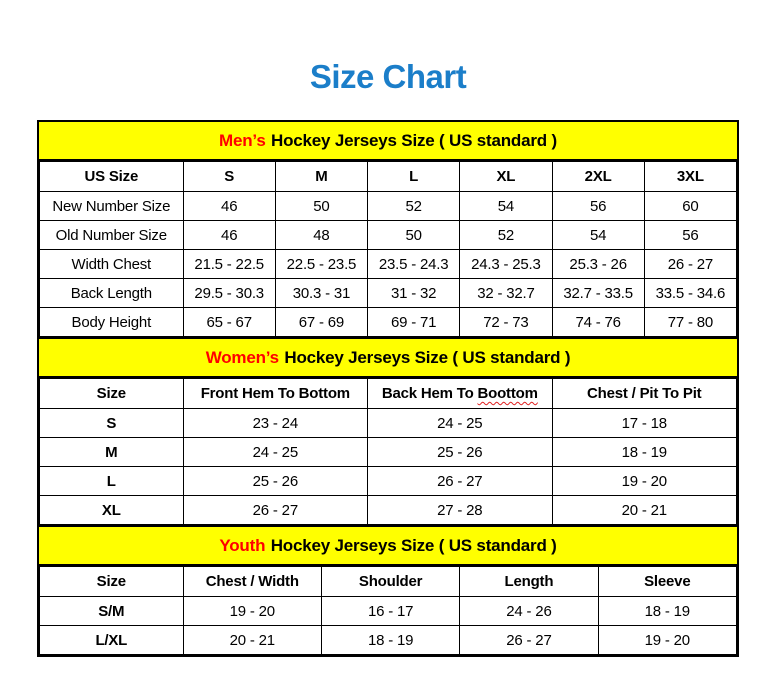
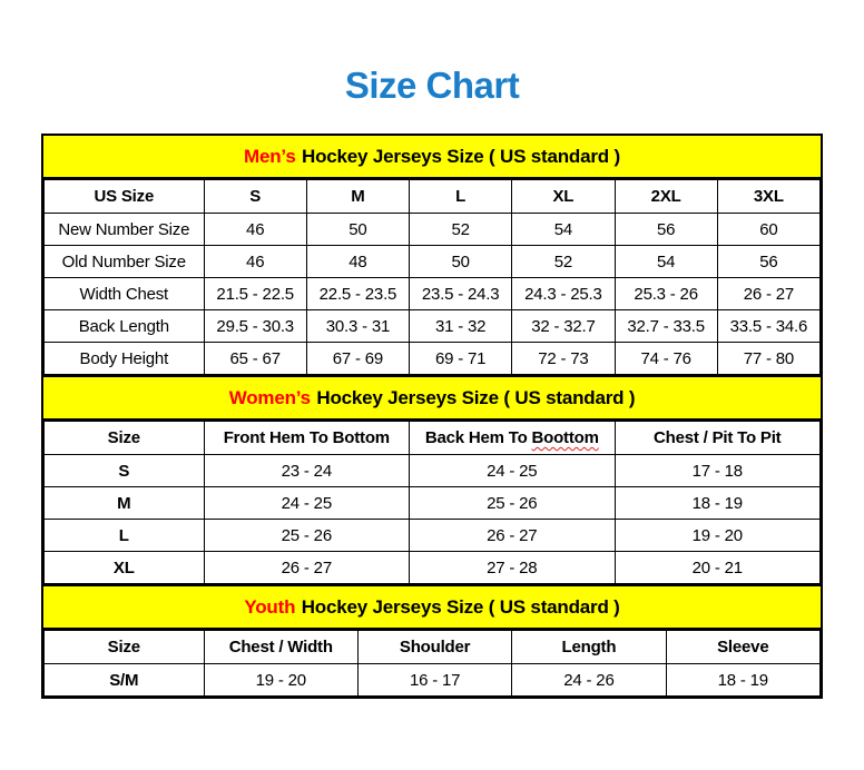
  Size Chart
  Men’s
  Hockey Jerseys Size ( US standard )
  US Size	S	M	L	XL	2XL	3XL
  New Number Size	46	50	52	54	56	60
  Old Number Size	46	48	50	52	54	56
  Width Chest	21.5 - 22.5	22.5 - 23.5	23.5 - 24.3	24.3 - 25.3	25.3 - 26	26 - 27
  Back Length	29.5 - 30.3	30.3 - 31	31 - 32	32 - 32.7	32.7 - 33.5	33.5 - 34.6
  Body Height	65 - 67	67 - 69	69 - 71	72 - 73	74 - 76	77 - 80
  Women’s
  Hockey Jerseys Size ( US standard )
  Size	Front Hem To Bottom	Back Hem To Boottom	Chest / Pit To Pit
  S	23 - 24	24 - 25	17 - 18
  M	24 - 25	25 - 26	18 - 19
  L	25 - 26	26 - 27	19 - 20
  XL	26 - 27	27 - 28	20 - 21
  Youth
  Hockey Jerseys Size ( US standard )
  Size	Chest / Width	Shoulder	Length	Sleeve
  S/M	19 - 20	16 - 17	24 - 26	18 - 19
- L/XL	20 - 21	18 - 19	26 - 27	19 - 20
